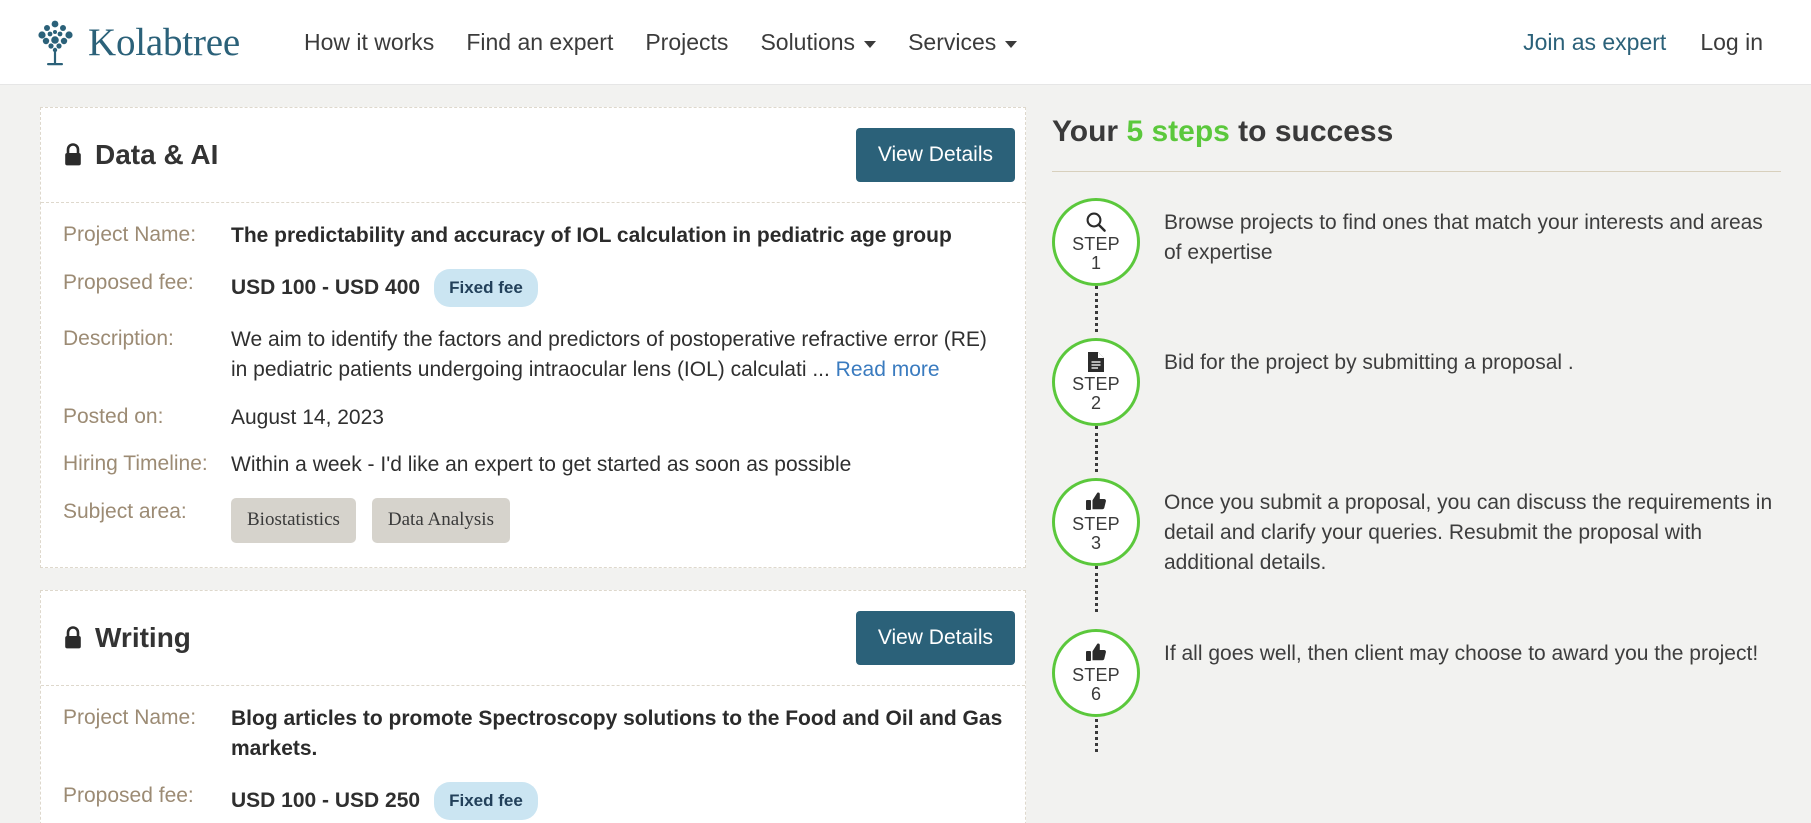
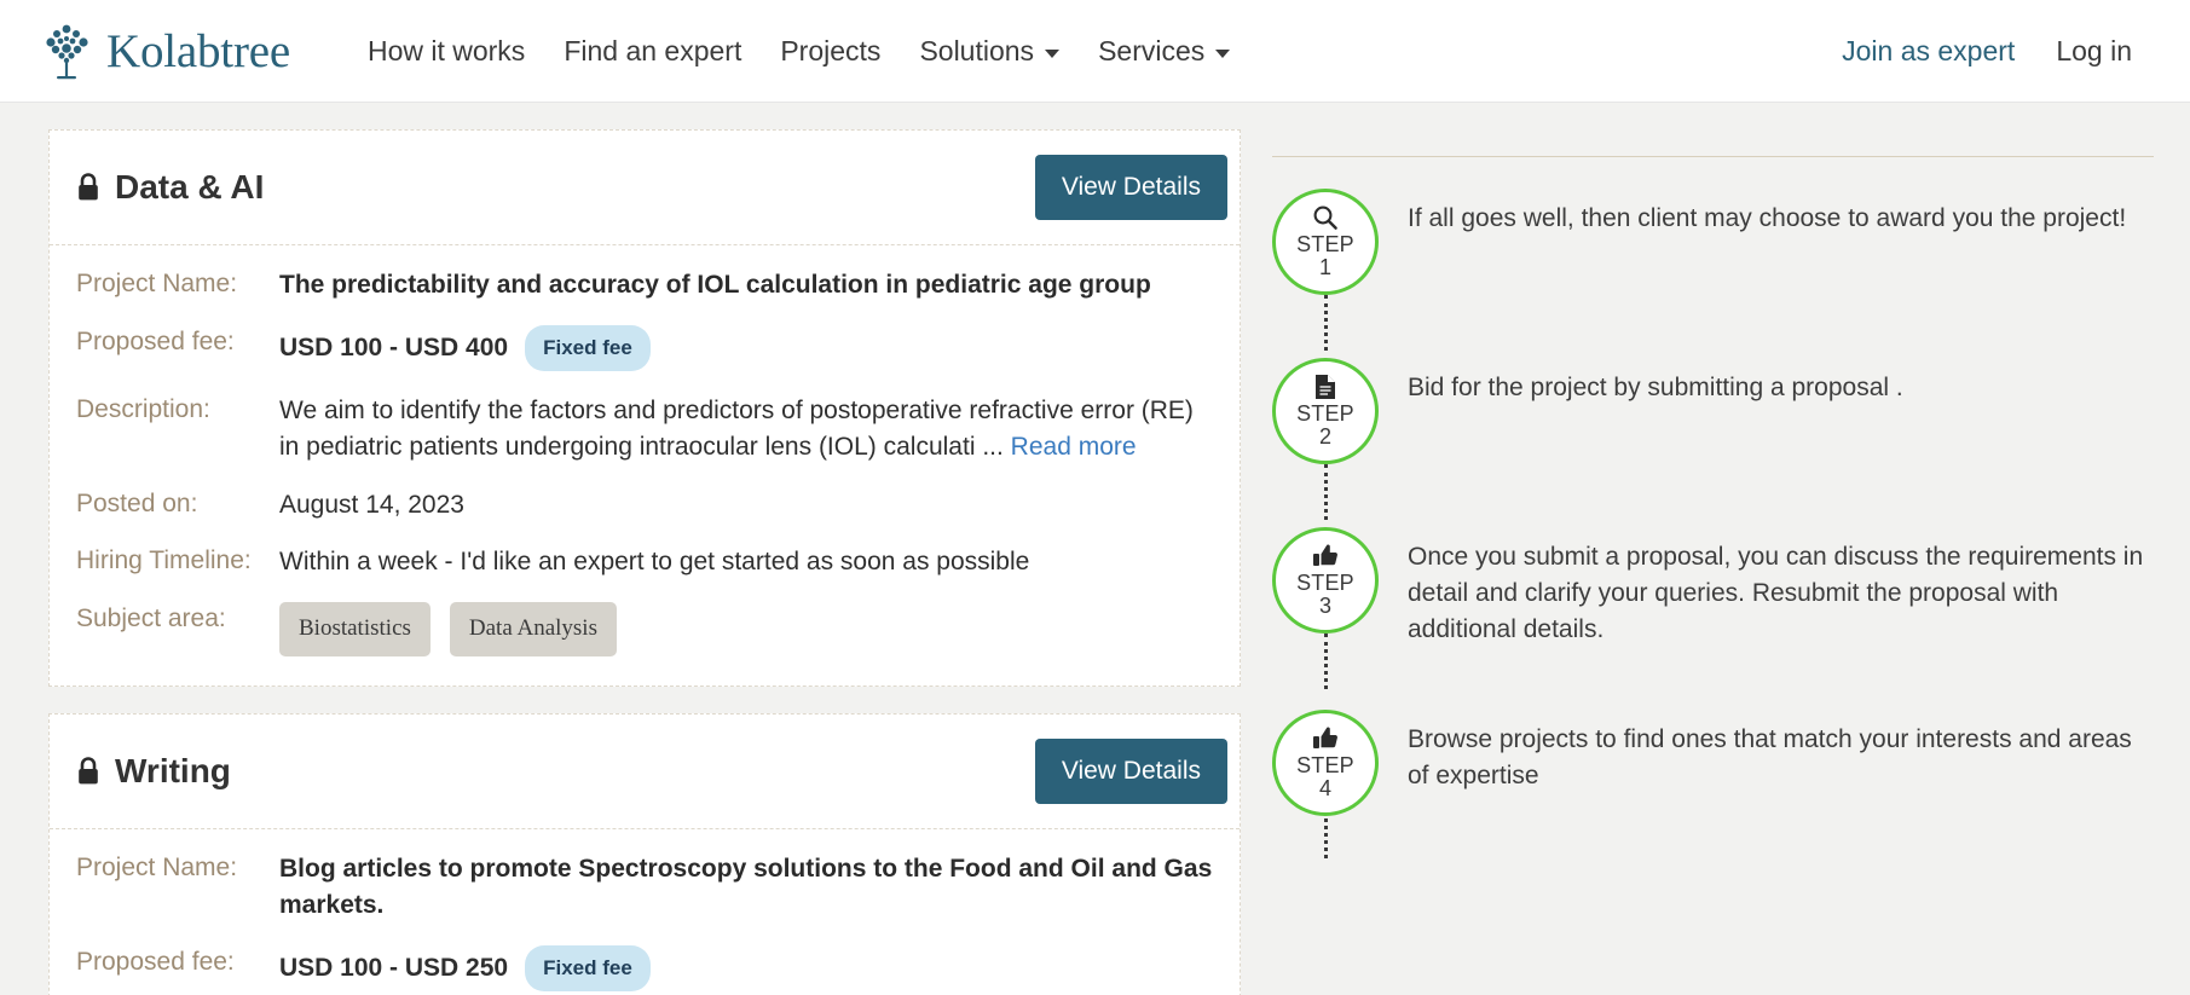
  Kolabtree
  How it works
  Find an expert
  Projects
  Solutions
  Services
  Join as expert
  Log in
  Data & AI
  View Details
  Project Name:
  The predictability and accuracy of IOL calculation in pediatric age group
  Proposed fee:
  USD 100 - USD 400
  Fixed fee
  Description:
  We aim to identify the factors and predictors of postoperative refractive error (RE) in pediatric patients undergoing intraocular lens (IOL) calculati ... Read more
  Posted on:
  August 14, 2023
  Hiring Timeline:
  Within a week - I'd like an expert to get started as soon as possible
  Subject area:
  Biostatistics
  Data Analysis
  Writing
  View Details
  Project Name:
  Blog articles to promote Spectroscopy solutions to the Food and Oil and Gas markets.
  Proposed fee:
  USD 100 - USD 250
  Fixed fee
- Your 5 steps to success
  STEP
  1
- Browse projects to find ones that match your interests and areas of expertise
+ If all goes well, then client may choose to award you the project!
  STEP
  2
  Bid for the project by submitting a proposal .
  STEP
  3
  Once you submit a proposal, you can discuss the requirements in detail and clarify your queries. Resubmit the proposal with additional details.
  STEP
- 6
+ 4
- If all goes well, then client may choose to award you the project!
+ Browse projects to find ones that match your interests and areas of expertise
